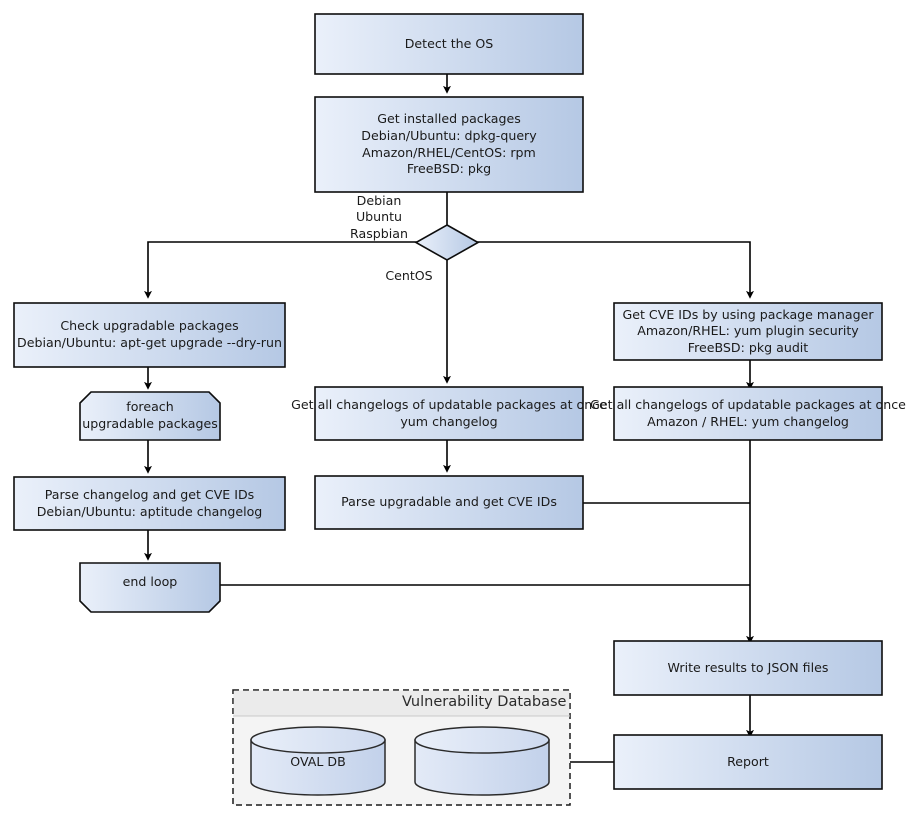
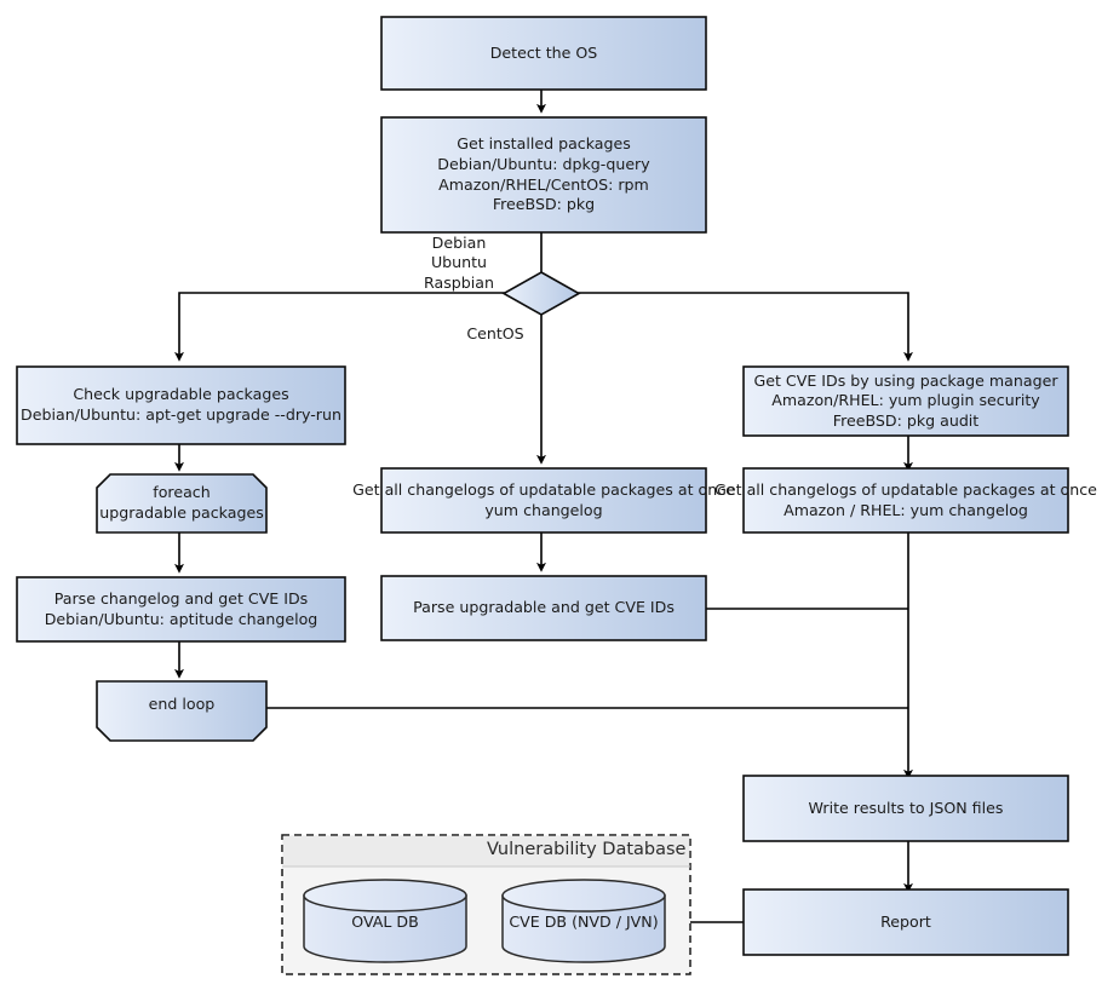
  Detect the OS
  Get installed packages
  Debian/Ubuntu: dpkg-query
  Amazon/RHEL/CentOS: rpm
  FreeBSD: pkg
  Debian
  Ubuntu
  Raspbian
  CentOS
  Check upgradable packages
  Debian/Ubuntu: apt-get upgrade --dry-run
  foreach
  upgradable packages
  Parse changelog and get CVE IDs
  Debian/Ubuntu: aptitude changelog
  end loop
  Get all changelogs of updatable packages at once
  yum changelog
  Parse upgradable and get CVE IDs
  Get CVE IDs by using package manager
  Amazon/RHEL: yum plugin security
  FreeBSD: pkg audit
  Get all changelogs of updatable packages at once
  Amazon / RHEL: yum changelog
  Write results to JSON files
  Report
  Vulnerability Database
  OVAL DB
+ CVE DB (NVD / JVN)
